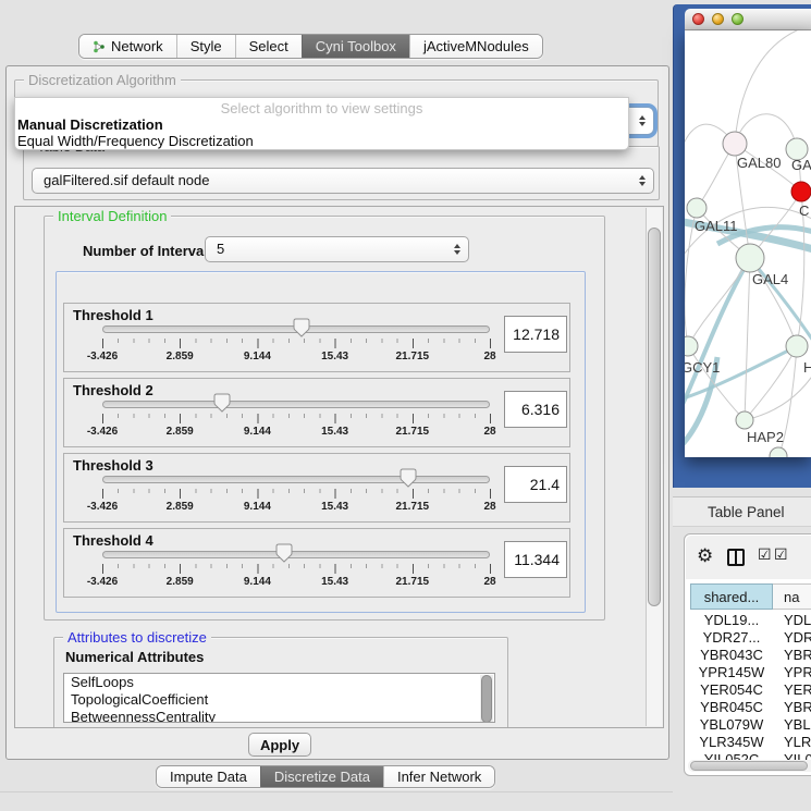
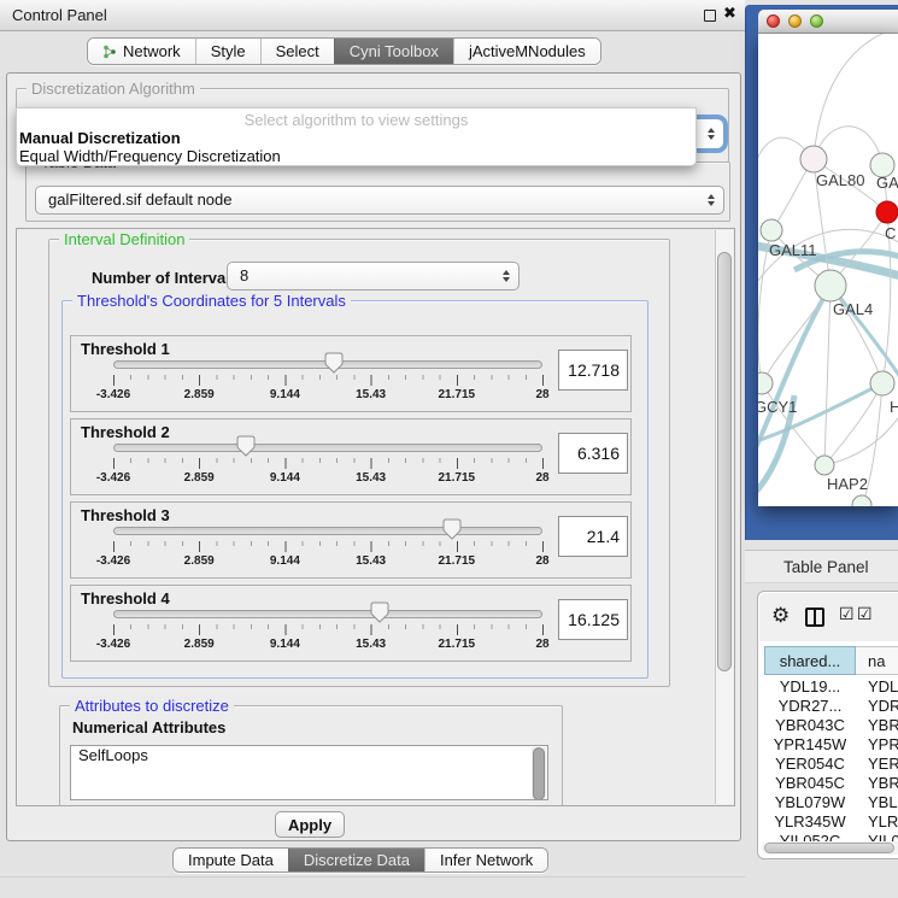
+ Control Panel
+ ✖
  Network
  Style
  Select
  Cyni Toolbox
  jActiveMNodules
  Discretization Algorithm
  Select algorithm to view settings
  Manual Discretization
  Equal Width/Frequency Discretization
  galFiltered.sif default node
  Interval Definition
  Number of Interva
- 5
+ 8
+ Threshold's Coordinates for 5 Intervals
  Threshold 1
  -3.426
  2.859
  9.144
  15.43
  21.715
  28
  12.718
  Threshold 2
  -3.426
  2.859
  9.144
  15.43
  21.715
  28
  6.316
  Threshold 3
  -3.426
  2.859
  9.144
  15.43
  21.715
  28
  21.4
  Threshold 4
  -3.426
  2.859
  9.144
  15.43
  21.715
  28
- 11.344
+ 16.125
  Attributes to discretize
  Numerical Attributes
  SelfLoops
- TopologicalCoefficient
- BetweennessCentrality
  Apply
  Impute Data
  Discretize Data
  Infer Network
  GAL80
  GA
  C
  GAL11
  GAL4
  GCY1
  H
  HAP2
  Table Panel
  ⚙
  ☑
  ☑
  shared...
  na
  YDL19...
  YDL
  YDR27...
  YDR
  YBR043C
  YBR
  YPR145W
  YPR
  YER054C
  YER
  YBR045C
  YBR
  YBL079W
  YBL
  YLR345W
  YLR
